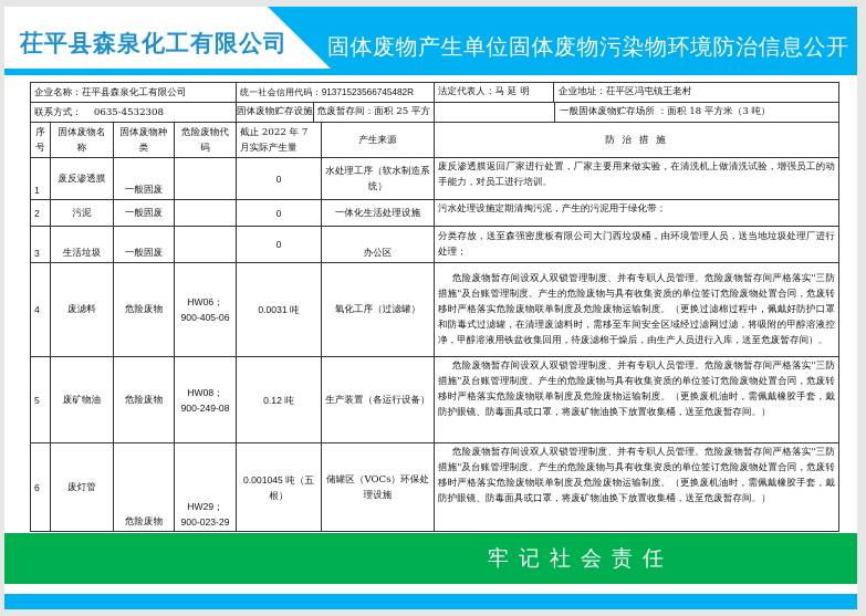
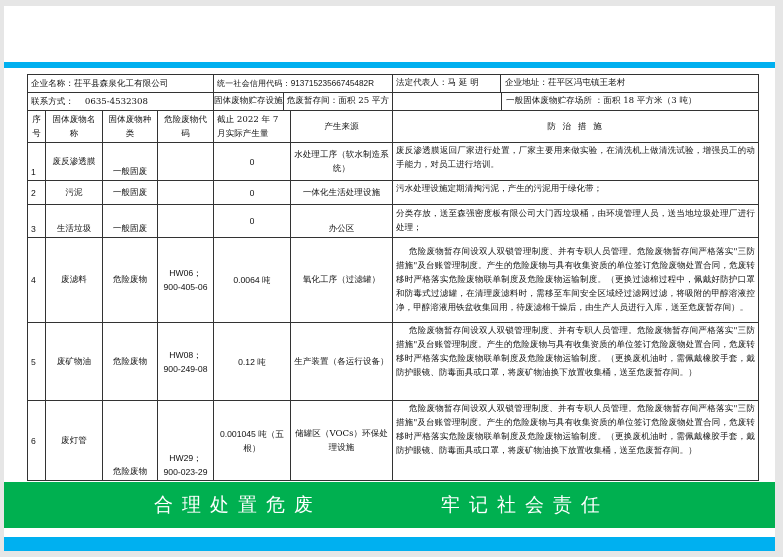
- 茌平县森泉化工有限公司
- 固体废物产生单位固体废物污染物环境防治信息公开
  企业名称：茌平县森泉化工有限公司	统一社会信用代码：91371523566745482R	法定代表人：马 延 明 企业地址：茌平区冯屯镇王老村
  联系方式： 0635-4532308	固体废物贮存设施 危废暂存间：面积 25 平方	一般固体废物贮存场所 ：面积 18 平方米（3 吨）
  序号	固体废物名称	固体废物种类	危险废物代 码	截止 2022 年 7 月实际产生量	产生来源	防 治 措 施
  1	废反渗透膜	一般固废		0	水处理工序（软水制造系统）	废反渗透膜返回厂家进行处置，厂家主要用来做实验，在清洗机上做清洗试验，增强员工的动手能力，对员工进行培训。
  2	污泥	一般固废		0	一体化生活处理设施	污水处理设施定期清掏污泥，产生的污泥用于绿化带；
  3	生活垃圾	一般固废		0	办公区	分类存放，送至森强密度板有限公司大门西垃圾桶，由环境管理人员，送当地垃圾处理厂进行处理；
- 4	废滤料	危险废物	HW06；900-405-06	0.0031 吨	氧化工序（过滤罐）	危险废物暂存间设双人双锁管理制度、并有专职人员管理。危险废物暂存间严格落实"三防措施"及台账管理制度。产生的危险废物与具有收集资质的单位签订危险废物处置合同，危废转移时严格落实危险废物联单制度及危险废物运输制度。（更换过滤棉过程中，佩戴好防护口罩和防毒式过滤罐，在清理废滤料时，需移至车间安全区域经过滤网过滤，将吸附的甲醇溶液控净，甲醇溶液用铁盆收集回用，待废滤棉干燥后，由生产人员进行入库，送至危废暂存间）。
+ 4	废滤料	危险废物	HW06；900-405-06	0.0064 吨	氧化工序（过滤罐）	危险废物暂存间设双人双锁管理制度、并有专职人员管理。危险废物暂存间严格落实"三防措施"及台账管理制度。产生的危险废物与具有收集资质的单位签订危险废物处置合同，危废转移时严格落实危险废物联单制度及危险废物运输制度。（更换过滤棉过程中，佩戴好防护口罩和防毒式过滤罐，在清理废滤料时，需移至车间安全区域经过滤网过滤，将吸附的甲醇溶液控净，甲醇溶液用铁盆收集回用，待废滤棉干燥后，由生产人员进行入库，送至危废暂存间）。
  5	废矿物油	危险废物	HW08；900-249-08	0.12 吨	生产装置（各运行设备）	危险废物暂存间设双人双锁管理制度、并有专职人员管理。危险废物暂存间严格落实"三防措施"及台账管理制度。产生的危险废物与具有收集资质的单位签订危险废物处置合同，危废转移时严格落实危险废物联单制度及危险废物运输制度。（更换废机油时，需佩戴橡胶手套，戴防护眼镜、防毒面具或口罩，将废矿物油换下放置收集桶，送至危废暂存间。）
  6	废灯管	危险废物	HW29；900-023-29	0.001045 吨（五根）	储罐区（VOCs）环保处理设施	危险废物暂存间设双人双锁管理制度、并有专职人员管理。危险废物暂存间严格落实"三防措施"及台账管理制度。产生的危险废物与具有收集资质的单位签订危险废物处置合同，危废转移时严格落实危险废物联单制度及危险废物运输制度。（更换废机油时，需佩戴橡胶手套，戴防护眼镜、防毒面具或口罩，将废矿物油换下放置收集桶，送至危废暂存间。）
+ 合理处置危废
  牢记社会责任
